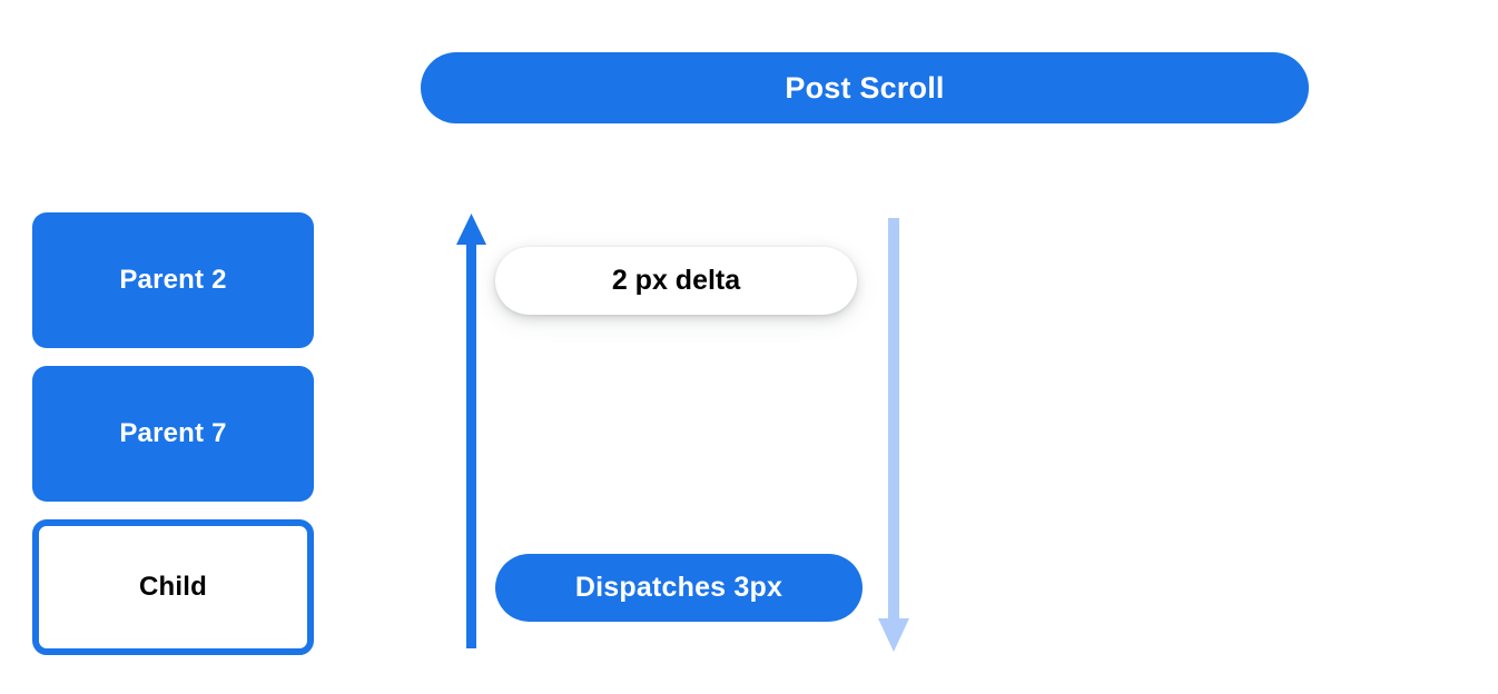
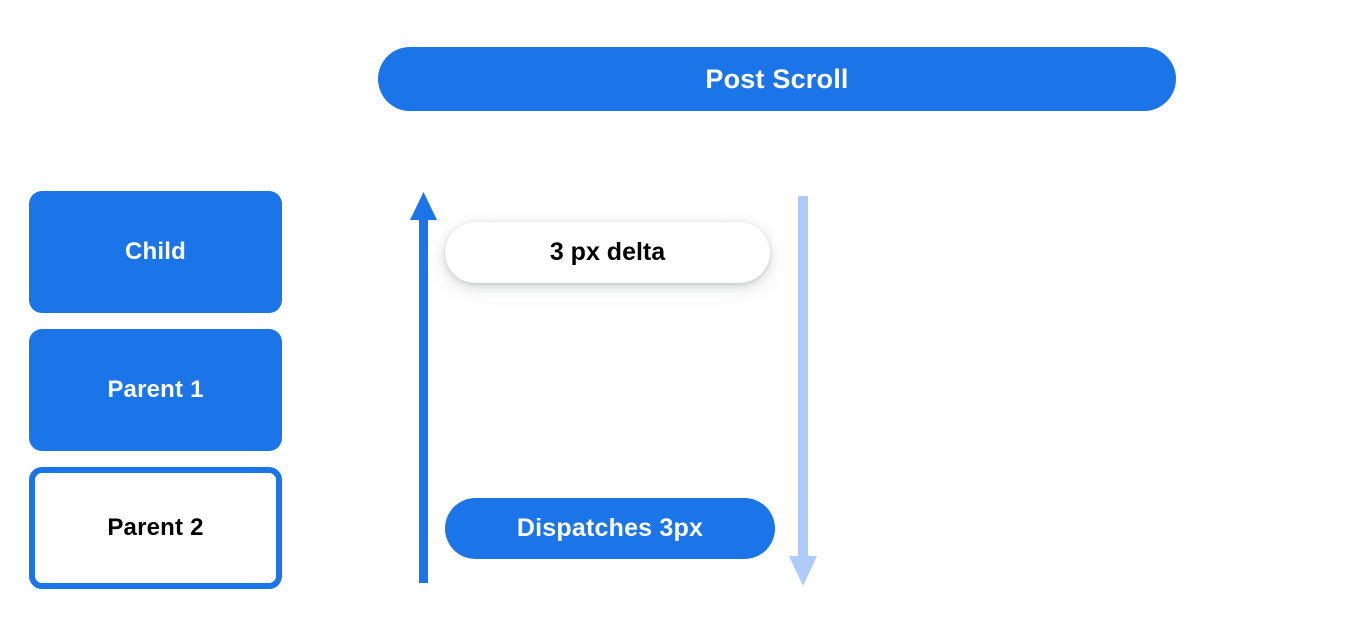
  Post Scroll
- Parent 2
+ Child
- Parent 7
+ Parent 1
- Child
+ Parent 2
- 2 px delta
+ 3 px delta
  Dispatches 3px
